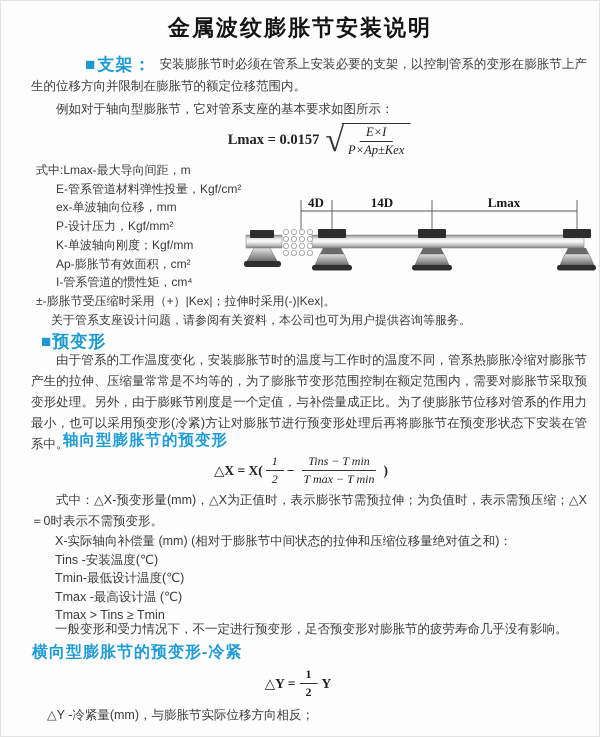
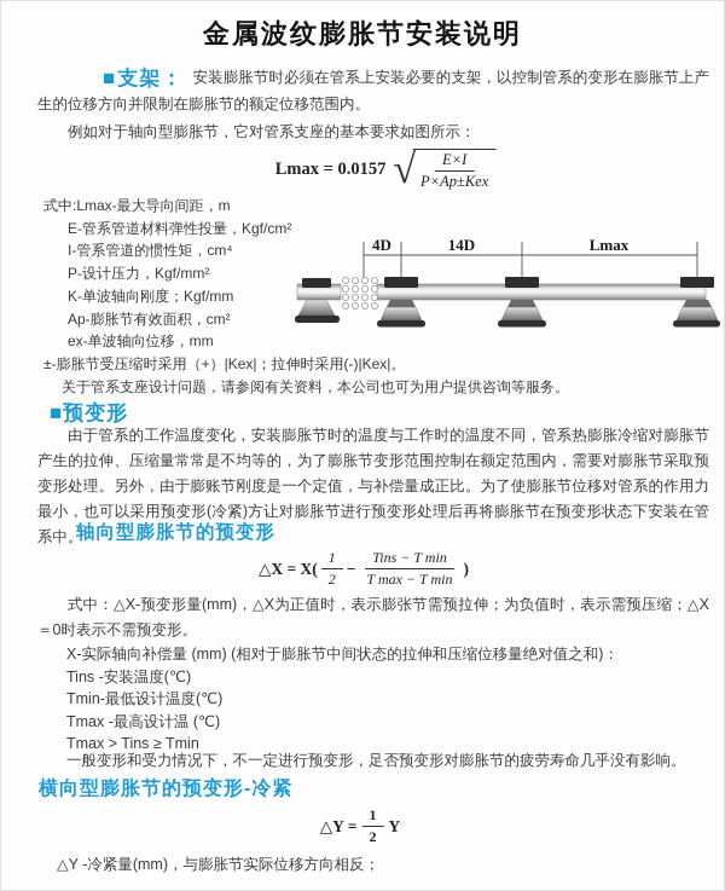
  金属波纹膨胀节安装说明
  ■支架： 安装膨胀节时必须在管系上安装必要的支架，以控制管系的变形在膨胀节上产生的位移方向并限制在膨胀节的额定位移范围内。
  例如对于轴向型膨胀节，它对管系支座的基本要求如图所示：
  Lmax = 0.0157
  √
  E×I
  P×Ap±Kex
  式中:Lmax-最大导向间距，m
  E-管系管道材料弹性投量，Kgf/cm²
- ex-单波轴向位移，mm
+ I-管系管道的惯性矩，cm⁴
  P-设计压力，Kgf/mm²
  K-单波轴向刚度；Kgf/mm
  Ap-膨胀节有效面积，cm²
- I-管系管道的惯性矩，cm⁴
+ ex-单波轴向位移，mm
  ±-膨胀节受压缩时采用（+）|Kex|；拉伸时采用(-)|Kex|。
  关于管系支座设计问题，请参阅有关资料，本公司也可为用户提供咨询等服务。
  4D
  14D
  Lmax
  ■预变形
  由于管系的工作温度变化，安装膨胀节时的温度与工作时的温度不同，管系热膨胀冷缩对膨胀节产生的拉伸、压缩量常常是不均等的，为了膨胀节变形范围控制在额定范围内，需要对膨胀节采取预变形处理。另外，由于膨账节刚度是一个定值，与补偿量成正比。为了使膨胀节位移对管系的作用力最小，也可以采用预变形(冷紧)方让对膨胀节进行预变形处理后再将膨胀节在预变形状态下安装在管系中。
  轴向型膨胀节的预变形
  △X = X(
  1
  2
  −
  Tins − T min
  T max − T min
  )
  式中：△X-预变形量(mm)，△X为正值时，表示膨张节需预拉伸；为负值时，表示需预压缩；△X＝0时表示不需预变形。
  X-实际轴向补偿量 (mm) (相对于膨胀节中间状态的拉伸和压缩位移量绝对值之和)：
  Tins -安装温度(℃)
  Tmin-最低设计温度(℃)
  Tmax -最高设计温 (℃)
  Tmax > Tins ≥ Tmin
  一般变形和受力情况下，不一定进行预变形，足否预变形对膨胀节的疲劳寿命几乎没有影响。
  横向型膨胀节的预变形-冷紧
  △Y =
  1
  2
  Y
  △Y -冷紧量(mm)，与膨胀节实际位移方向相反；
